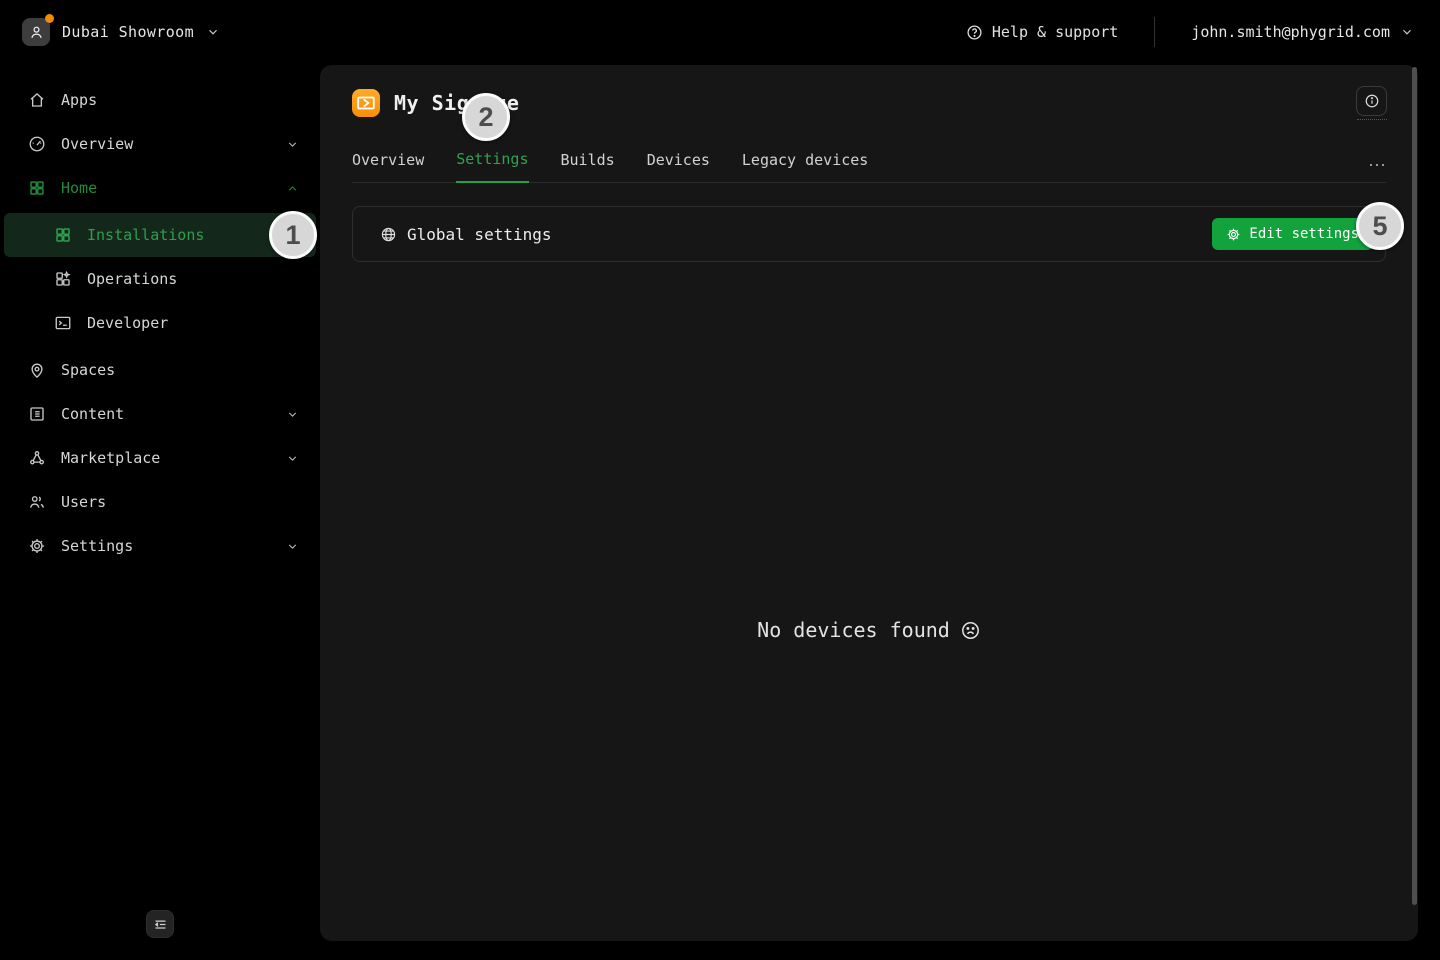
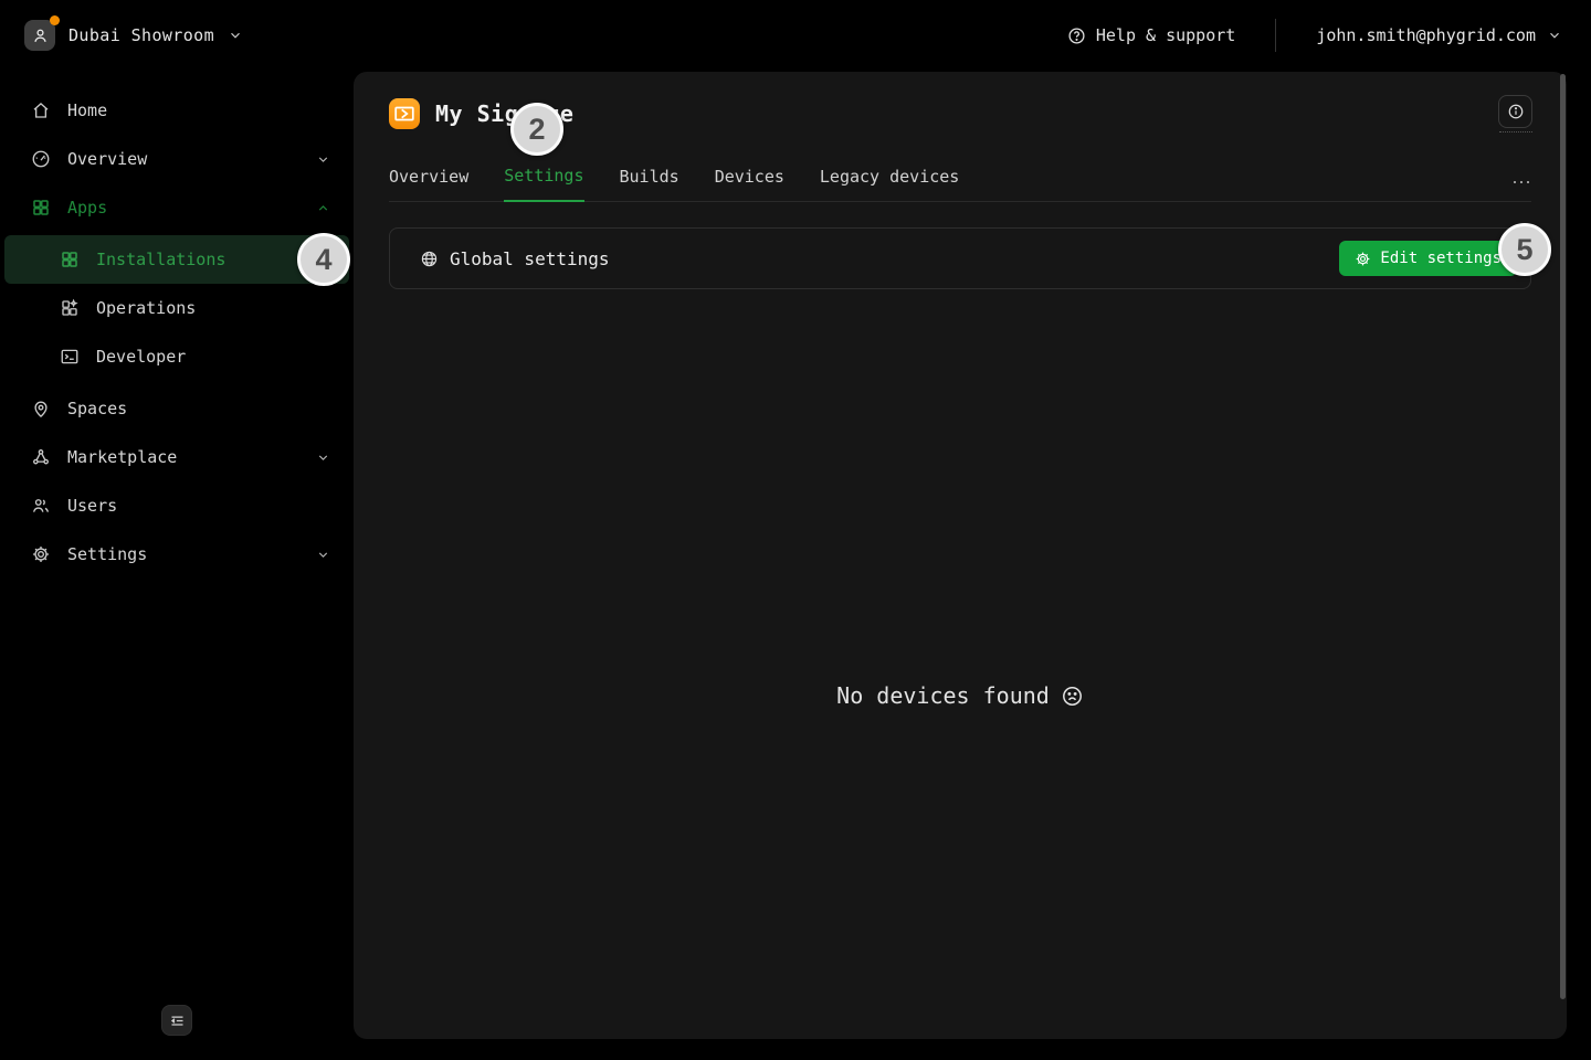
  Dubai Showroom
  Help & support
  john.smith@phygrid.com
- Apps
+ Home
  Overview
- Home
+ Apps
  Installations
  Operations
  Developer
  Spaces
- Content
  Marketplace
  Users
  Settings
  Overview
  Settings
  Builds
  Devices
  Legacy devices
  Global settings
  Edit settings
  No devices found
- 1
+ 4
  2
  5
